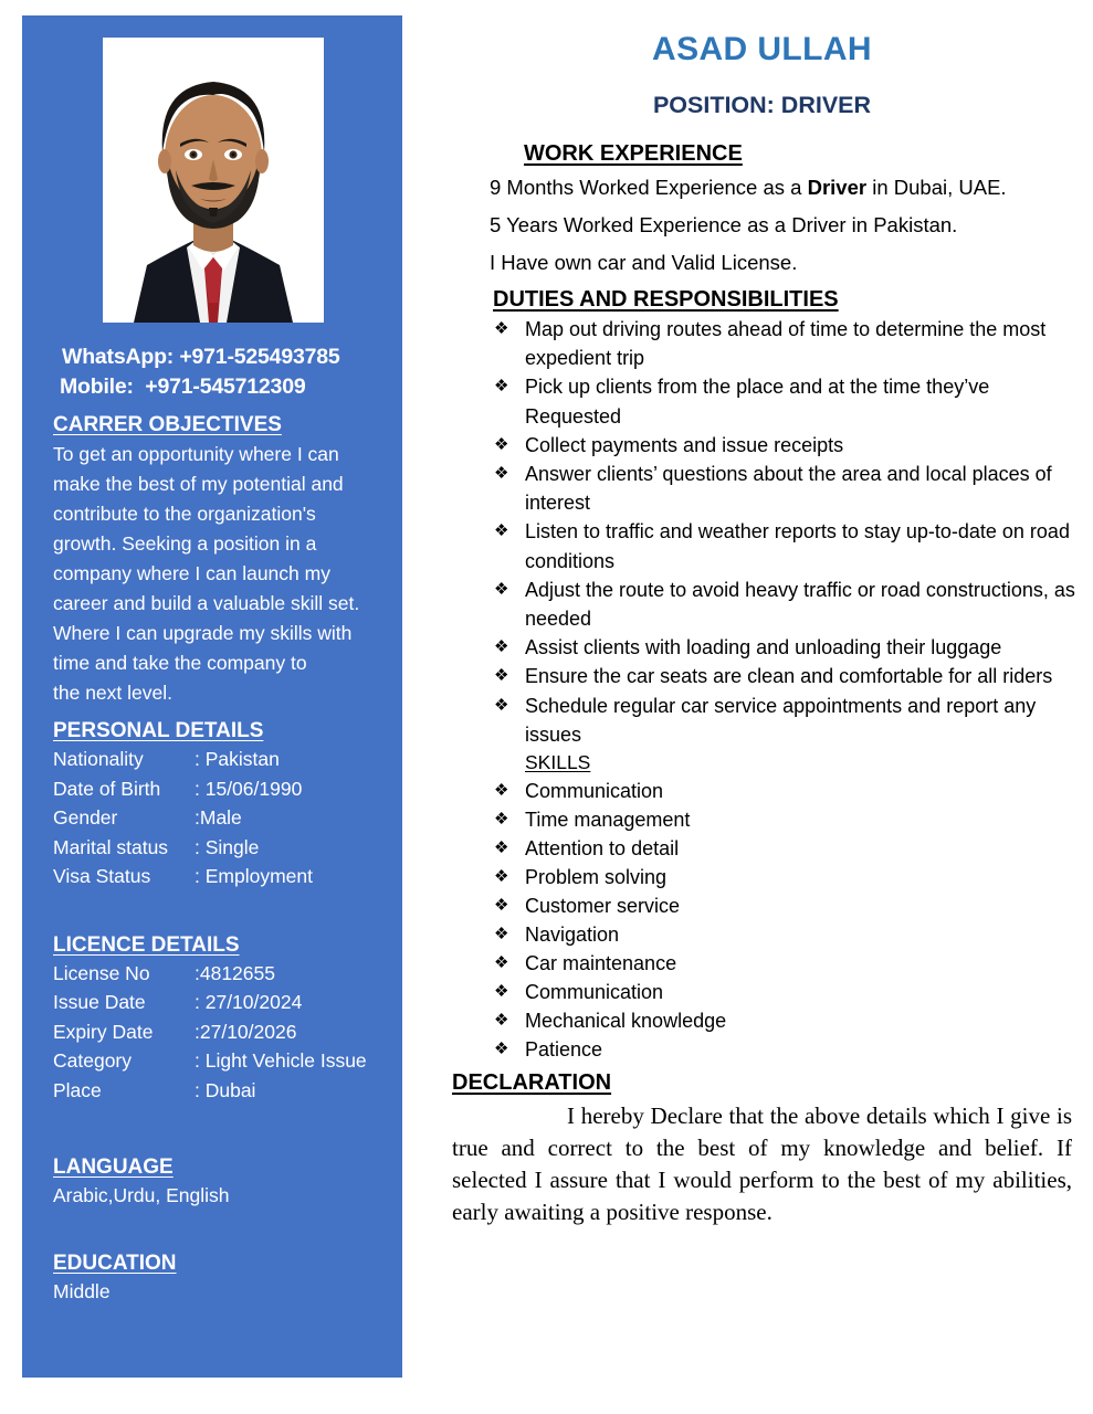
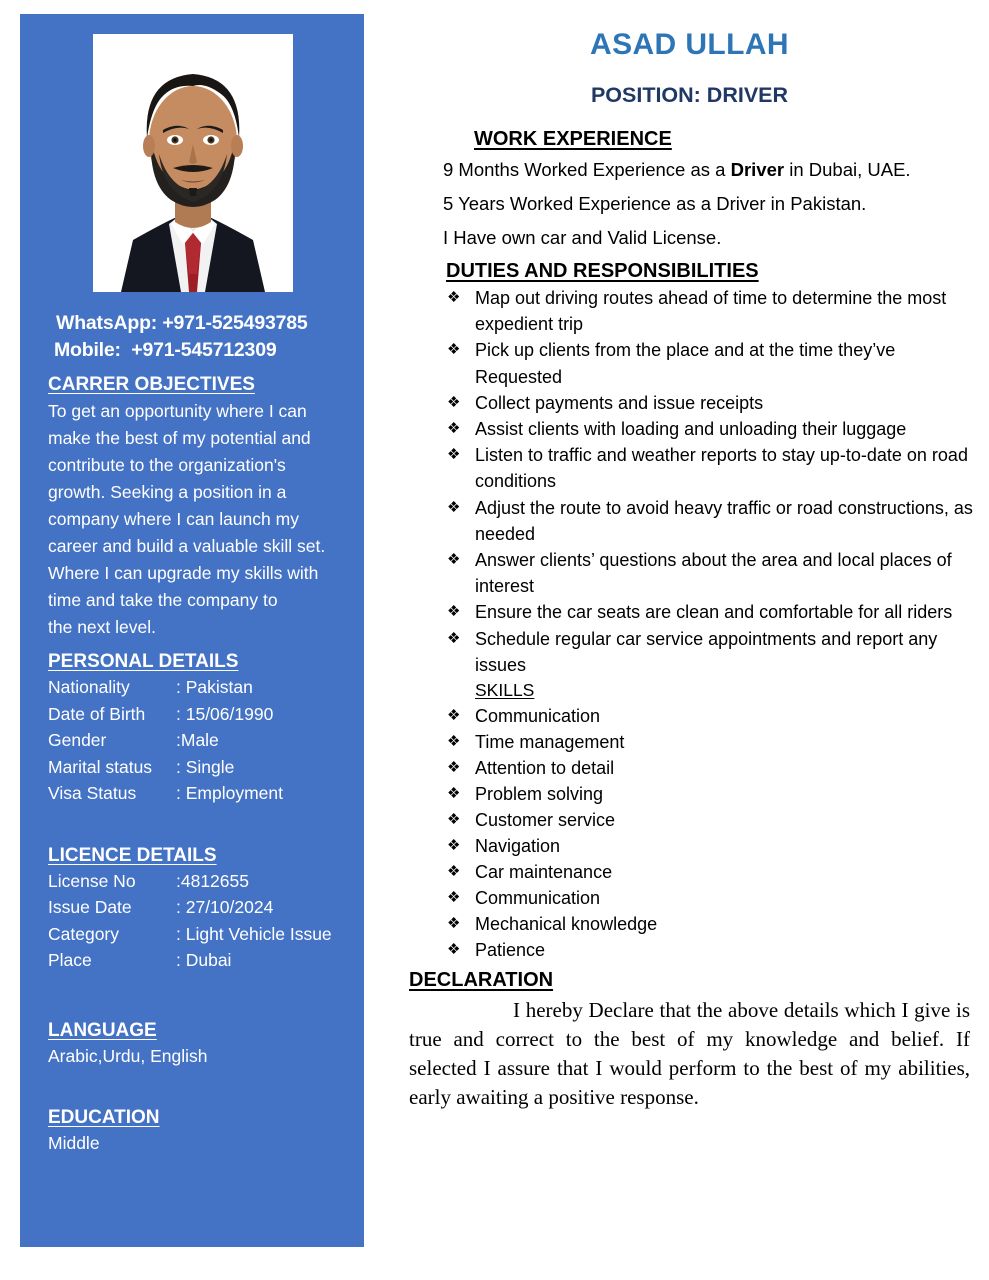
  WhatsApp: +971-525493785
  Mobile: +971-545712309
  CARRER OBJECTIVES
  To get an opportunity where I can make the best of my potential and contribute to the organization's growth. Seeking a position in a company where I can launch my career and build a valuable skill set. Where I can upgrade my skills with time and take the company to
  the next level.
  PERSONAL DETAILS
  Nationality : Pakistan
  Date of Birth : 15/06/1990
  Gender :Male
  Marital status : Single
  Visa Status : Employment
  LICENCE DETAILS
  License No :4812655
  Issue Date : 27/10/2024
- Expiry Date :27/10/2026
  Category : Light Vehicle Issue
  Place : Dubai
  LANGUAGE
  Arabic,Urdu, English
  EDUCATION
  Middle
  ASAD ULLAH
  POSITION: DRIVER
  WORK EXPERIENCE
  9 Months Worked Experience as a Driver in Dubai, UAE.
  5 Years Worked Experience as a Driver in Pakistan.
  I Have own car and Valid License.
  DUTIES AND RESPONSIBILITIES
  ❖
  Map out driving routes ahead of time to determine the most expedient trip
  ❖
  Pick up clients from the place and at the time they’ve Requested
  ❖
  Collect payments and issue receipts
  ❖
- Answer clients’ questions about the area and local places of interest
+ Assist clients with loading and unloading their luggage
  ❖
  Listen to traffic and weather reports to stay up-to-date on road conditions
  ❖
  Adjust the route to avoid heavy traffic or road constructions, as needed
  ❖
- Assist clients with loading and unloading their luggage
+ Answer clients’ questions about the area and local places of interest
  ❖
  Ensure the car seats are clean and comfortable for all riders
  ❖
  Schedule regular car service appointments and report any issues
  SKILLS
  ❖
  Communication
  ❖
  Time management
  ❖
  Attention to detail
  ❖
  Problem solving
  ❖
  Customer service
  ❖
  Navigation
  ❖
  Car maintenance
  ❖
  Communication
  ❖
  Mechanical knowledge
  ❖
  Patience
  DECLARATION
  I hereby Declare that the above details which I give is true and correct to the best of my knowledge and belief. If selected I assure that I would perform to the best of my abilities, early awaiting a positive response.
